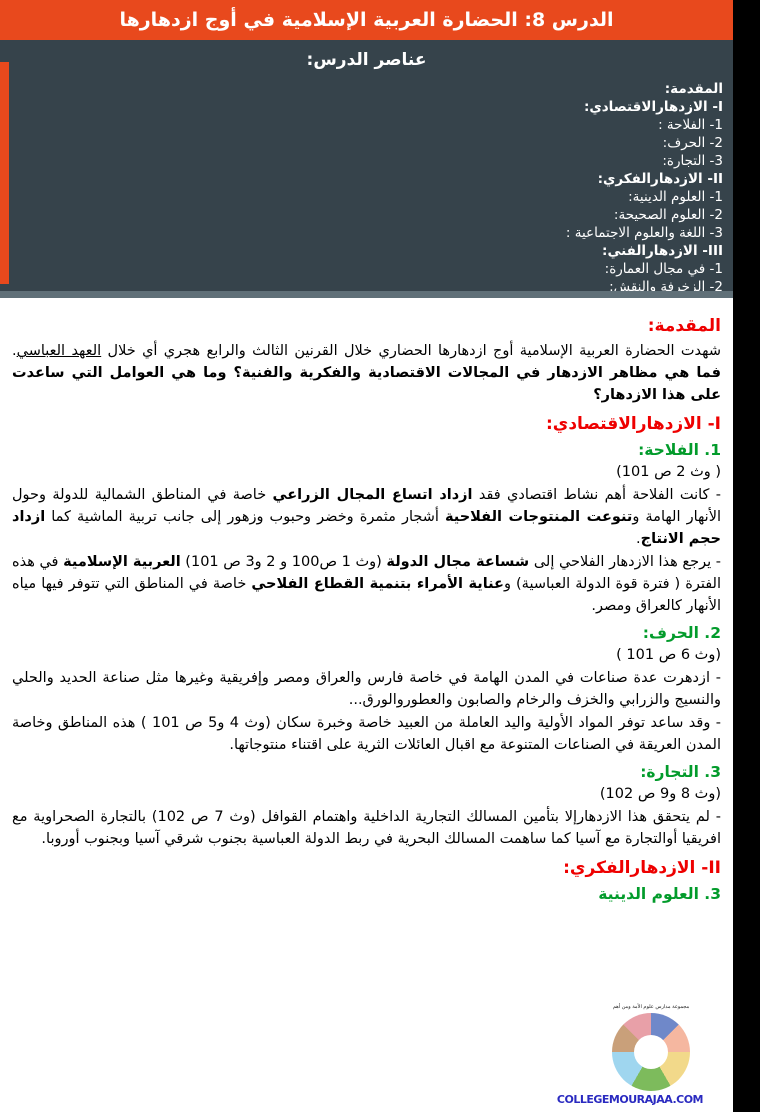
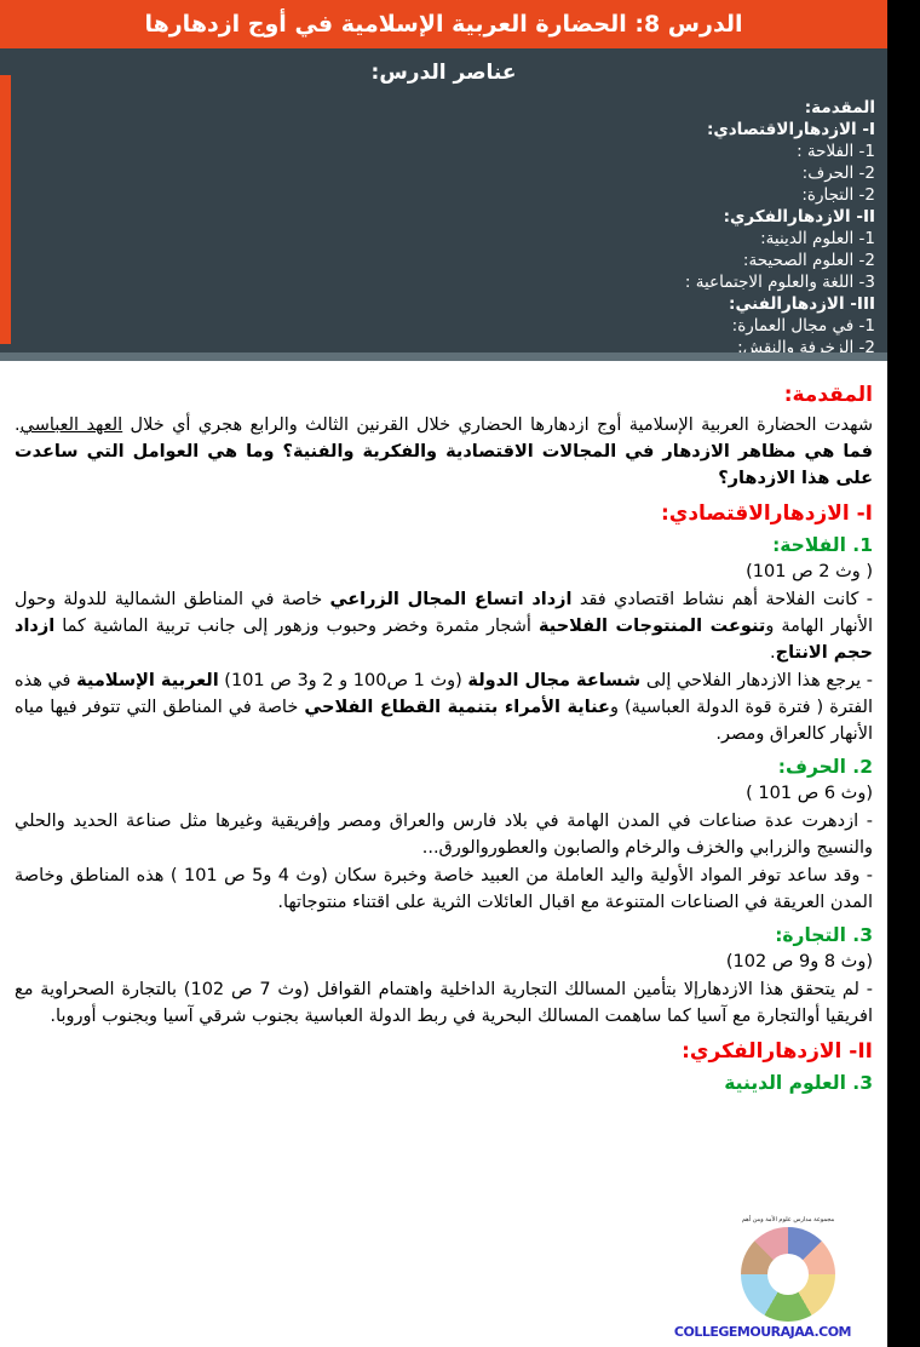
  الدرس 8: الحضارة العربية الإسلامية في أوج ازدهارها
  عناصر الدرس:
  المقدمة:
  I- الازدهارالاقتصادي:
  1- الفلاحة :
  2- الحرف:
- 3- التجارة:
+ 2- التجارة:
  II- الازدهارالفكري:
  1- العلوم الدينية:
  2- العلوم الصحيحة:
  3- اللغة والعلوم الاجتماعية :
  III- الازدهارالفني:
  1- في مجال العمارة:
  2- الزخرفة والنقش:
  المقدمة:
  شهدت الحضارة العربية الإسلامية أوج ازدهارها الحضاري خلال القرنين الثالث والرابع هجري أي خلال العهد العباسي. فما هي مظاهر الازدهار في المجالات الاقتصادية والفكرية والفنية؟ وما هي العوامل التي ساعدت على هذا الازدهار؟
  I- الازدهارالاقتصادي:
  1. الفلاحة:
  ( وث 2 ص 101)
  - كانت الفلاحة أهم نشاط اقتصادي فقد ازداد اتساع المجال الزراعي خاصة في المناطق الشمالية للدولة وحول الأنهار الهامة وتنوعت المنتوجات الفلاحية أشجار مثمرة وخضر وحبوب وزهور إلى جانب تربية الماشية كما ازداد حجم الانتاج.
  - يرجع هذا الازدهار الفلاحي إلى شساعة مجال الدولة (وث 1 ص100 و 2 و3 ص 101) العربية الإسلامية في هذه الفترة ( فترة قوة الدولة العباسية) وعناية الأمراء بتنمية القطاع الفلاحي خاصة في المناطق التي تتوفر فيها مياه الأنهار كالعراق ومصر.
  2. الحرف:
  (وث 6 ص 101 )
- - ازدهرت عدة صناعات في المدن الهامة في خاصة فارس والعراق ومصر وإفريقية وغيرها مثل صناعة الحديد والحلي والنسيج والزرابي والخزف والرخام والصابون والعطوروالورق...
+ - ازدهرت عدة صناعات في المدن الهامة في بلاد فارس والعراق ومصر وإفريقية وغيرها مثل صناعة الحديد والحلي والنسيج والزرابي والخزف والرخام والصابون والعطوروالورق...
  - وقد ساعد توفر المواد الأولية واليد العاملة من العبيد خاصة وخبرة سكان (وث 4 و5 ص 101 ) هذه المناطق وخاصة المدن العريقة في الصناعات المتنوعة مع اقبال العائلات الثرية على اقتناء منتوجاتها.
  3. التجارة:
  (وث 8 و9 ص 102)
  - لم يتحقق هذا الازدهارإلا بتأمين المسالك التجارية الداخلية واهتمام القوافل (وث 7 ص 102) بالتجارة الصحراوية مع افريقيا أوالتجارة مع آسيا كما ساهمت المسالك البحرية في ربط الدولة العباسية بجنوب شرقي آسيا وبجنوب أوروبا.
  II- الازدهارالفكري:
  3. العلوم الدينية
  COLLEGEMOURAJAA.COM
